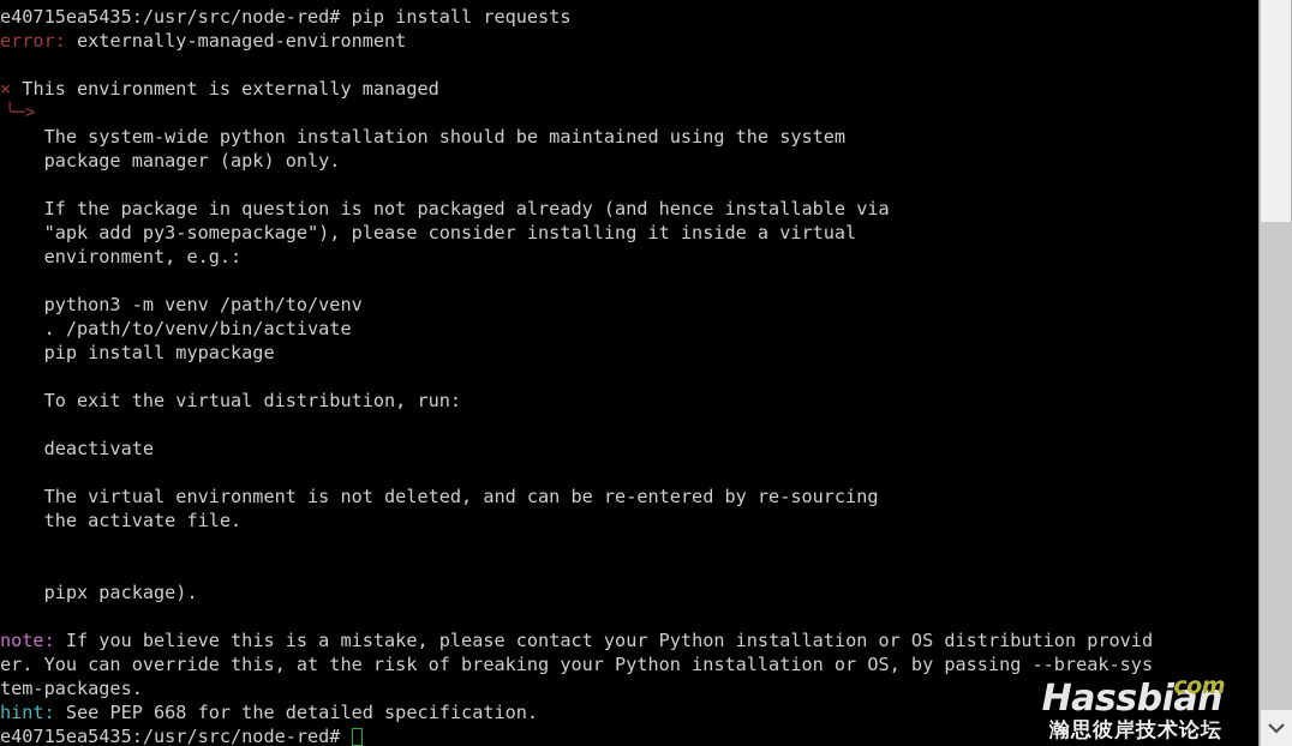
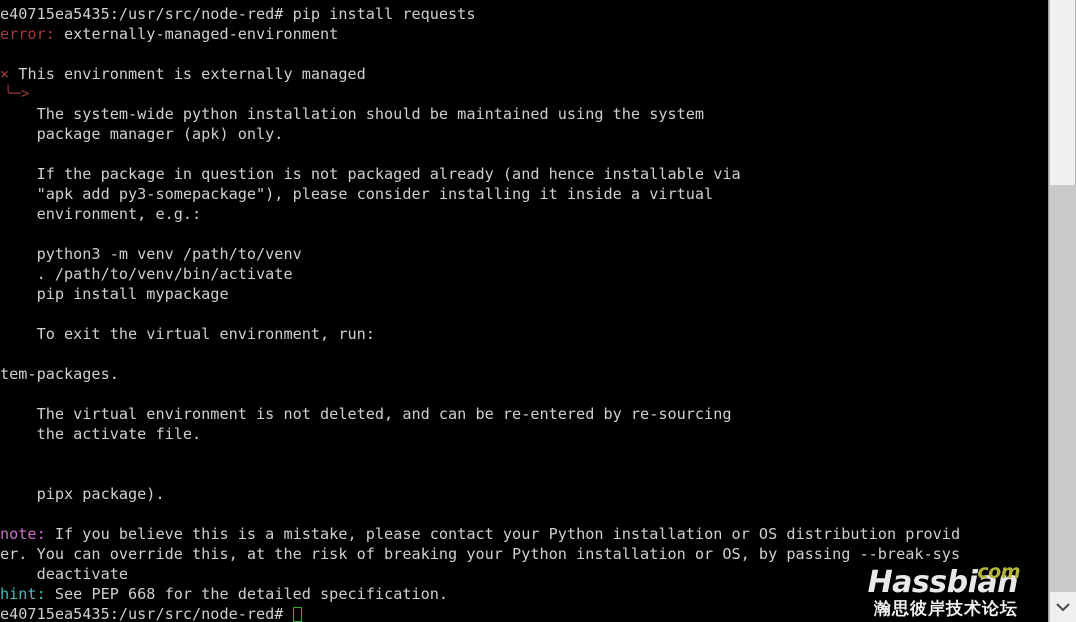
  e40715ea5435:/usr/src/node-red# pip install requests
  error: externally-managed-environment
  × This environment is externally managed
  ╰─>
  The system-wide python installation should be maintained using the system
  package manager (apk) only.
  If the package in question is not packaged already (and hence installable via
  "apk add py3-somepackage"), please consider installing it inside a virtual
  environment, e.g.:
  python3 -m venv /path/to/venv
  . /path/to/venv/bin/activate
  pip install mypackage
- To exit the virtual distribution, run:
+ To exit the virtual environment, run:
- deactivate
+ tem-packages.
  The virtual environment is not deleted, and can be re-entered by re-sourcing
  the activate file.
  pipx package).
  note: If you believe this is a mistake, please contact your Python installation or OS distribution provid
  er. You can override this, at the risk of breaking your Python installation or OS, by passing --break-sys
- tem-packages.
+ deactivate
  hint: See PEP 668 for the detailed specification.
  e40715ea5435:/usr/src/node-red#
  com
  Hassbian
  瀚思彼岸技术论坛
